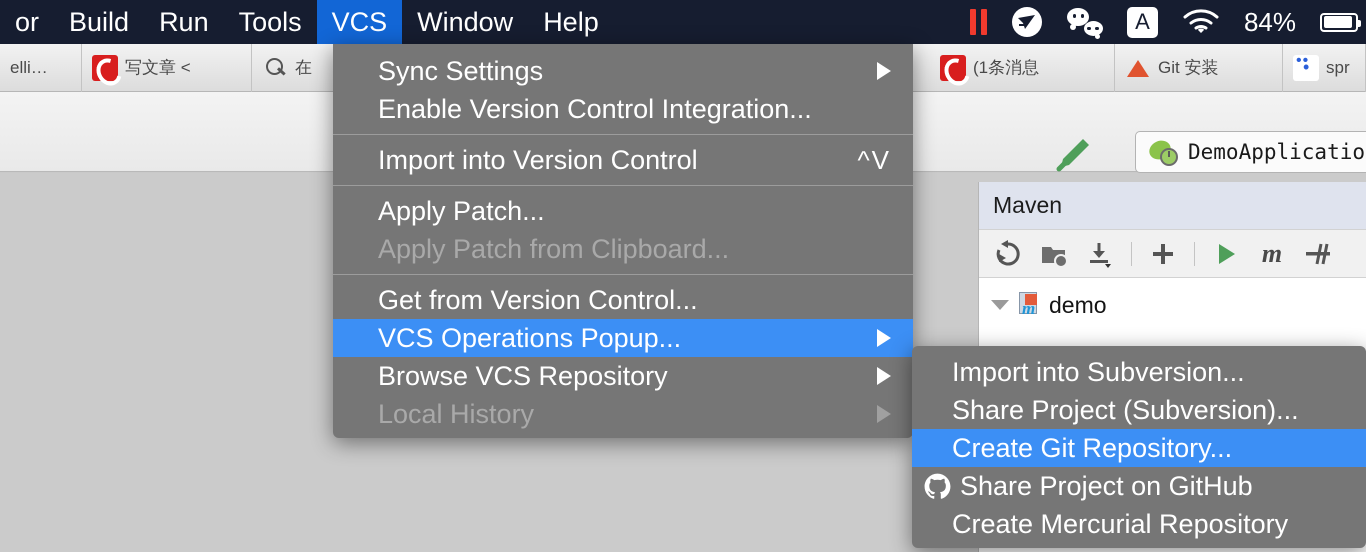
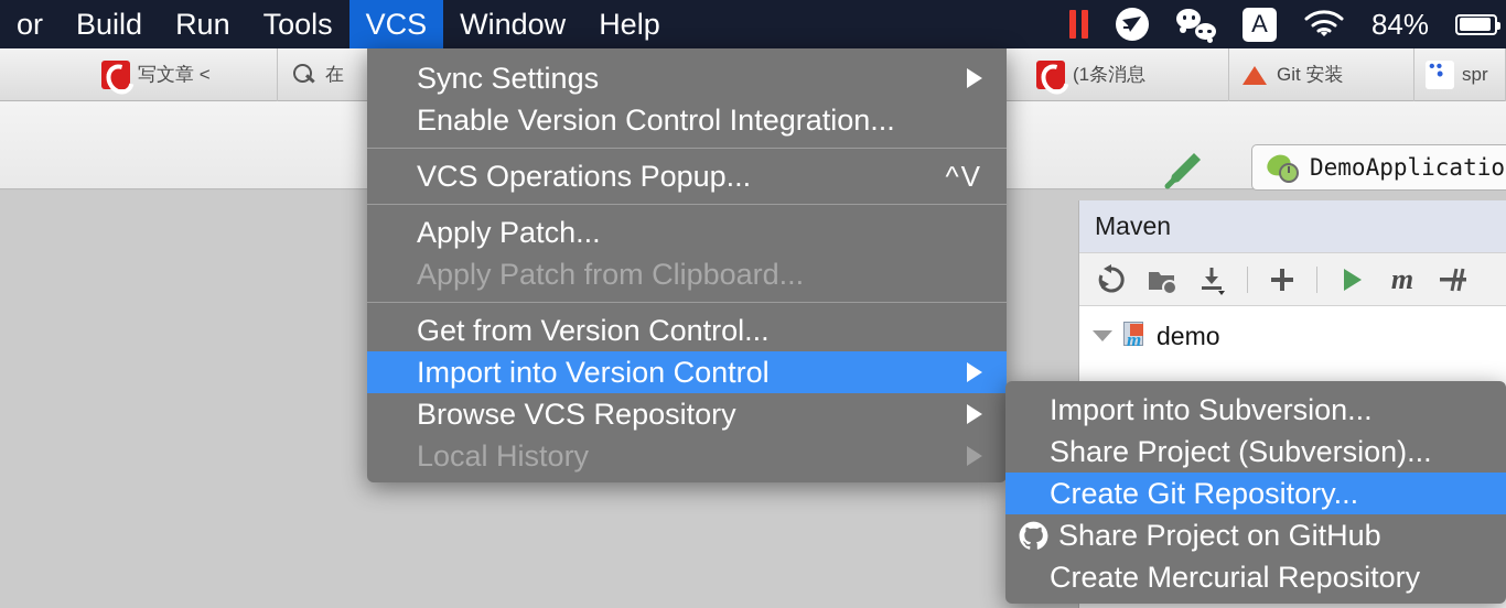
- elli…
  写文章 <
  在
  (1条消息
  Git 安装
  spr
  DemoApplicatio
  Maven
  m
  m
  demo
  or
  Build
  Run
  Tools
  VCS
  Window
  Help
  A
  84%
  Sync Settings
  Enable Version Control Integration...
- Import into Version Control
+ VCS Operations Popup...
  ^V
  Apply Patch...
  Apply Patch from Clipboard...
  Get from Version Control...
- VCS Operations Popup...
+ Import into Version Control
  Browse VCS Repository
  Local History
  Import into Subversion...
  Share Project (Subversion)...
  Create Git Repository...
  Share Project on GitHub
  Create Mercurial Repository
